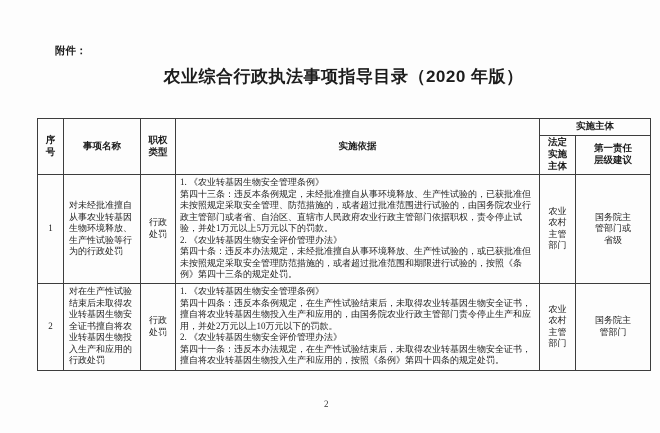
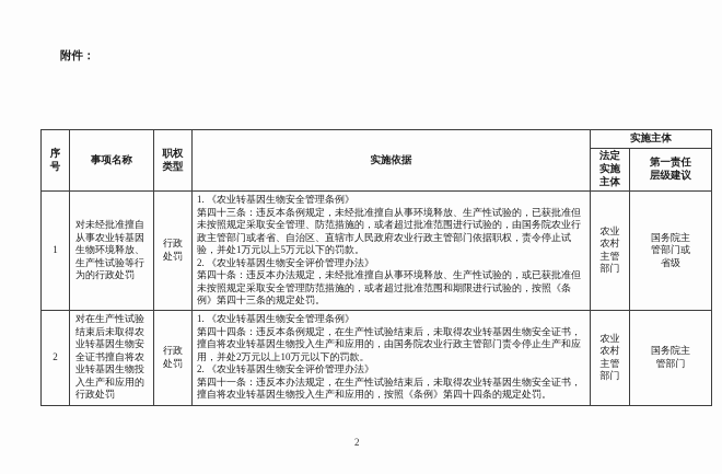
  附件：
- 农业综合行政执法事项指导目录（2020 年版）
  序 号	事项名称	职权 类型	实施依据	实施主体
  法定 实施 主体	第一责任 层级建议
  1	对未经批准擅自从事农业转基因生物环境释放、生产性试验等行为的行政处罚	行政 处罚	1. 《农业转基因生物安全管理条例》 第四十三条：违反本条例规定，未经批准擅自从事环境释放、生产性试验的，已获批准但未按照规定采取安全管理、防范措施的，或者超过批准范围进行试验的，由国务院农业行政主管部门或者省、自治区、直辖市人民政府农业行政主管部门依据职权，责令停止试验，并处1万元以上5万元以下的罚款。 2. 《农业转基因生物安全评价管理办法》 第四十条：违反本办法规定，未经批准擅自从事环境释放、生产性试验的，或已获批准但未按照规定采取安全管理防范措施的，或者超过批准范围和期限进行试验的，按照《条例》第四十三条的规定处罚。	农业 农村 主管 部门	国务院主 管部门或 省级
  2	对在生产性试验结束后未取得农业转基因生物安全证书擅自将农业转基因生物投入生产和应用的行政处罚	行政 处罚	1. 《农业转基因生物安全管理条例》 第四十四条：违反本条例规定，在生产性试验结束后，未取得农业转基因生物安全证书，擅自将农业转基因生物投入生产和应用的，由国务院农业行政主管部门责令停止生产和应用，并处2万元以上10万元以下的罚款。 2. 《农业转基因生物安全评价管理办法》 第四十一条：违反本办法规定，在生产性试验结束后，未取得农业转基因生物安全证书，擅自将农业转基因生物投入生产和应用的，按照《条例》第四十四条的规定处罚。	农业 农村 主管 部门	国务院主 管部门
  2
